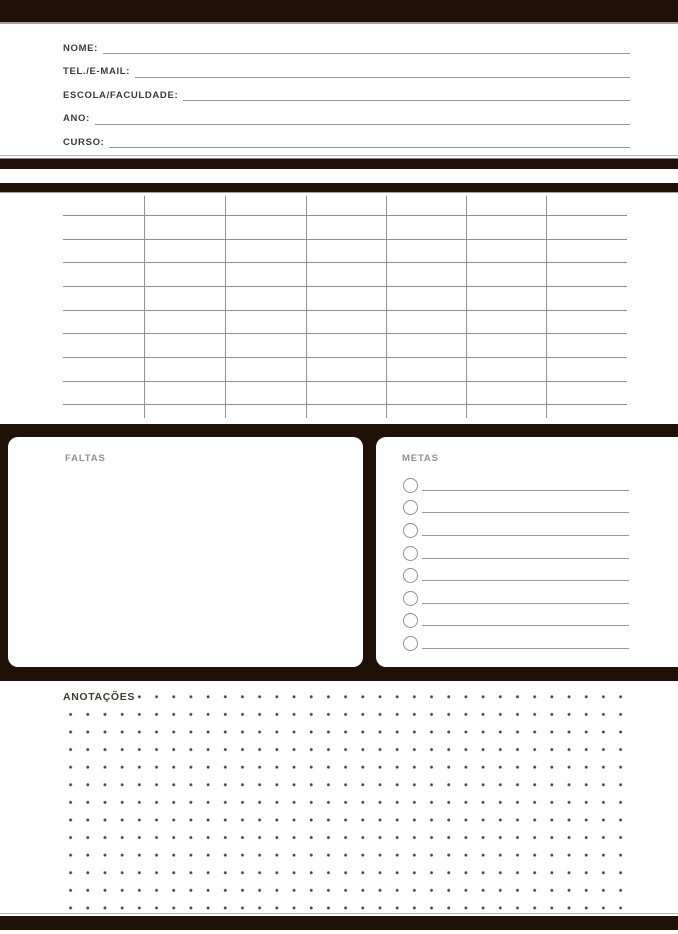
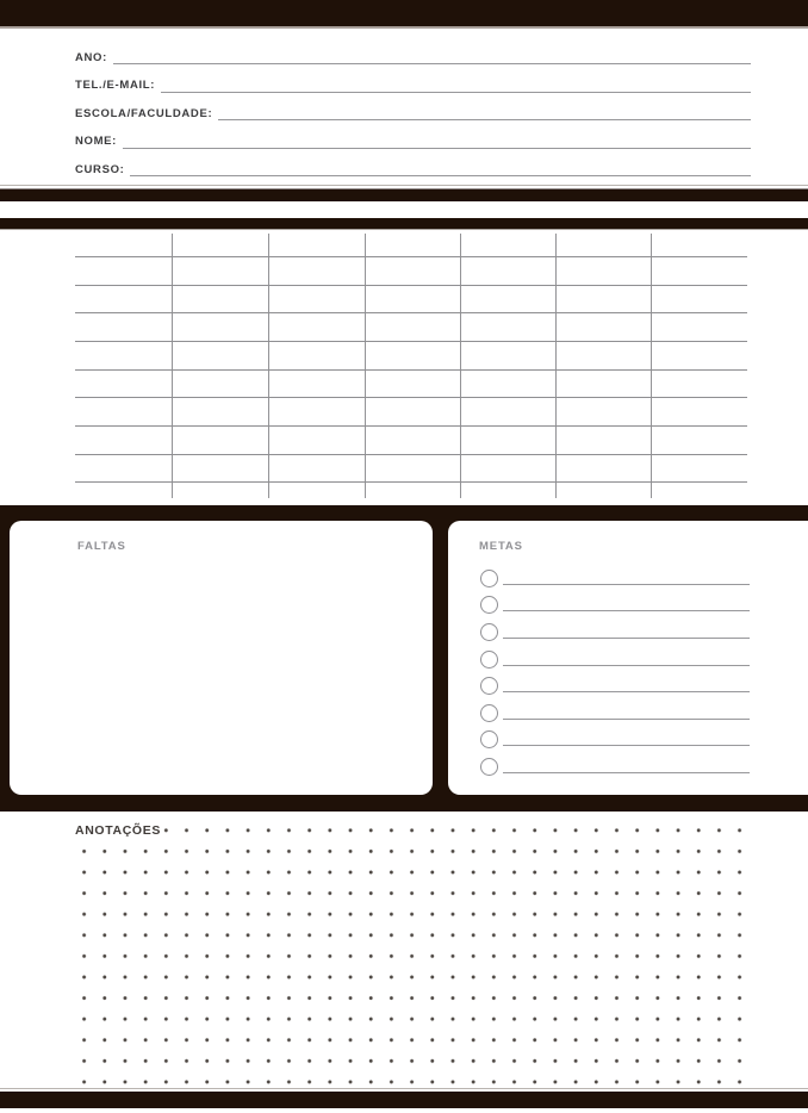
- NOME:
+ ANO:
  TEL./E-MAIL:
  ESCOLA/FACULDADE:
- ANO:
+ NOME:
  CURSO:
  FALTAS
  METAS
  ANOTAÇÕES
